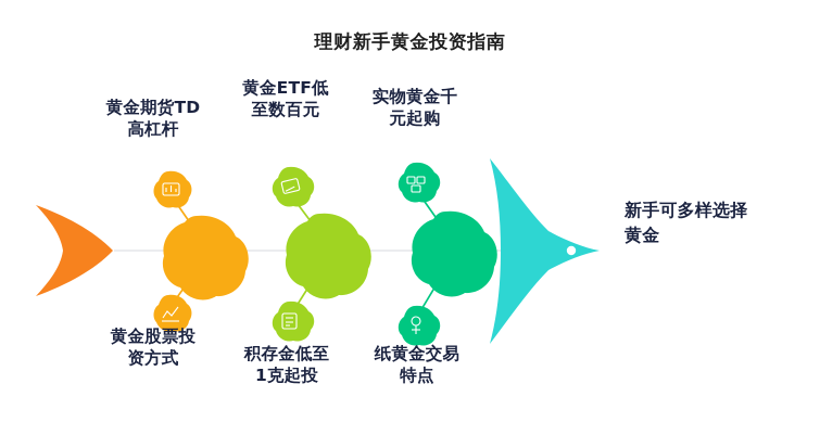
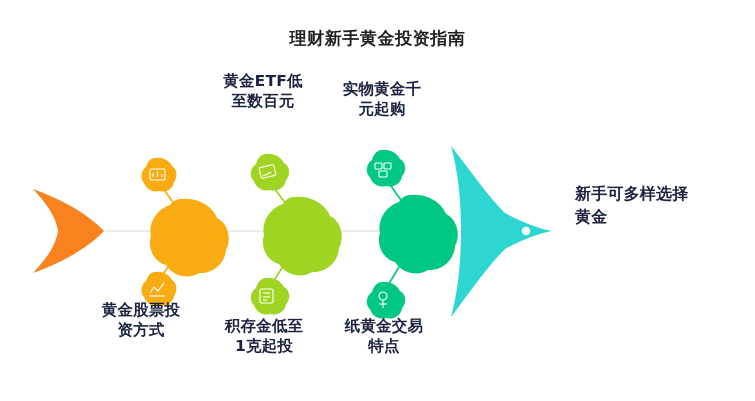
  理财新手黄金投资指南
- 黄金期货TD
- 高杠杆
  黄金ETF低
  至数百元
  实物黄金千
  元起购
  黄金股票投
  资方式
  积存金低至
  1克起投
  纸黄金交易
  特点
  新手可多样选择
  黄金
